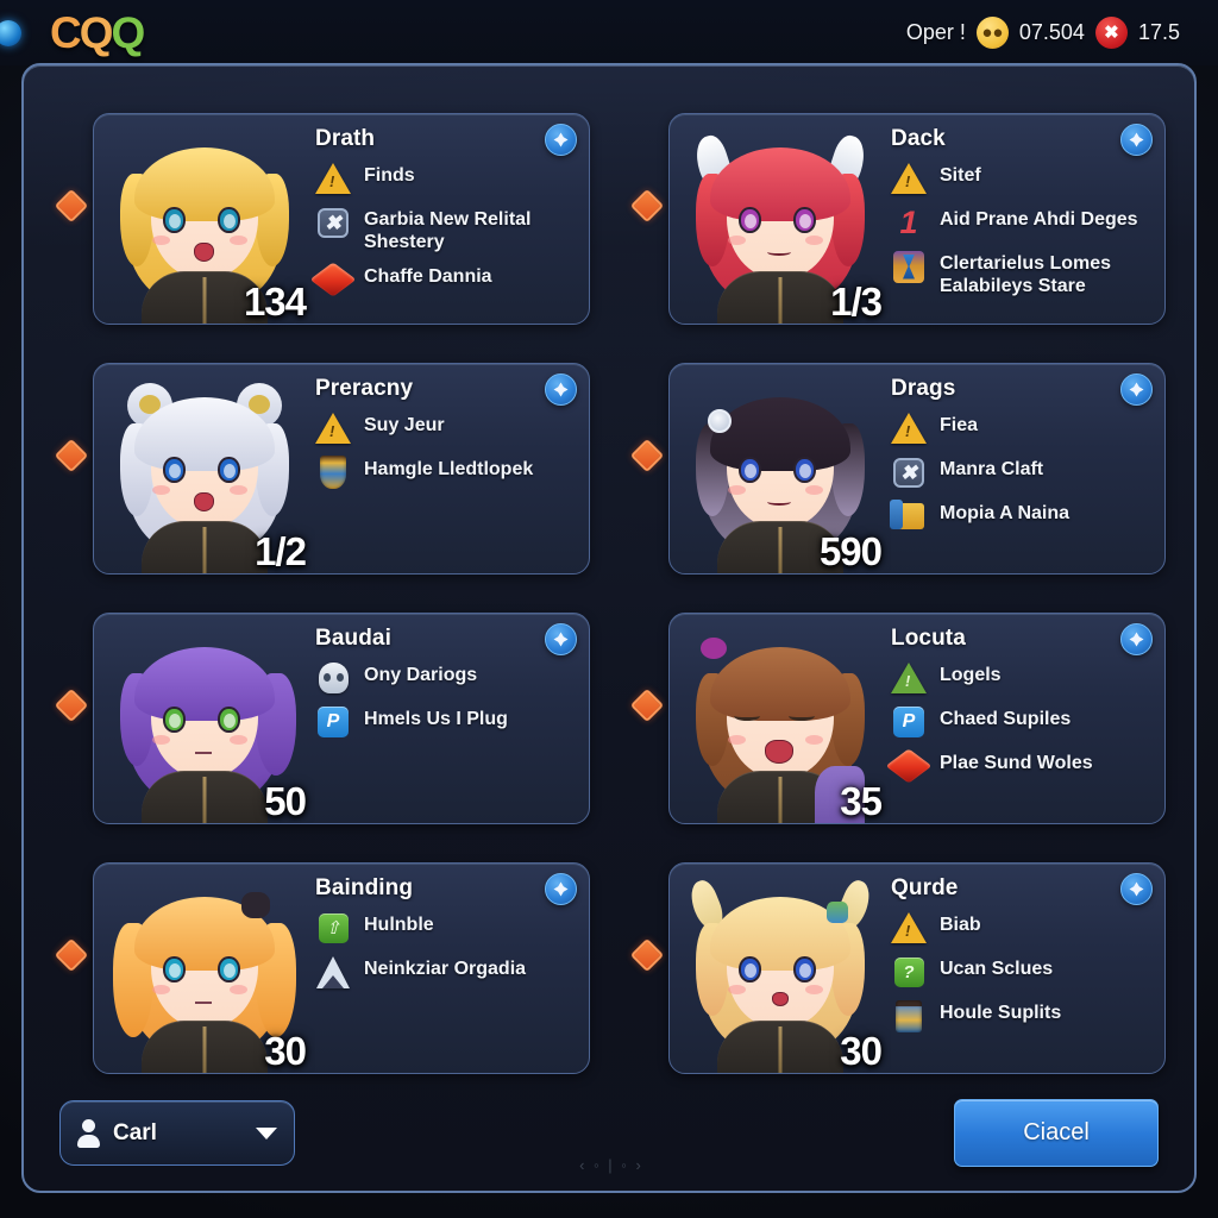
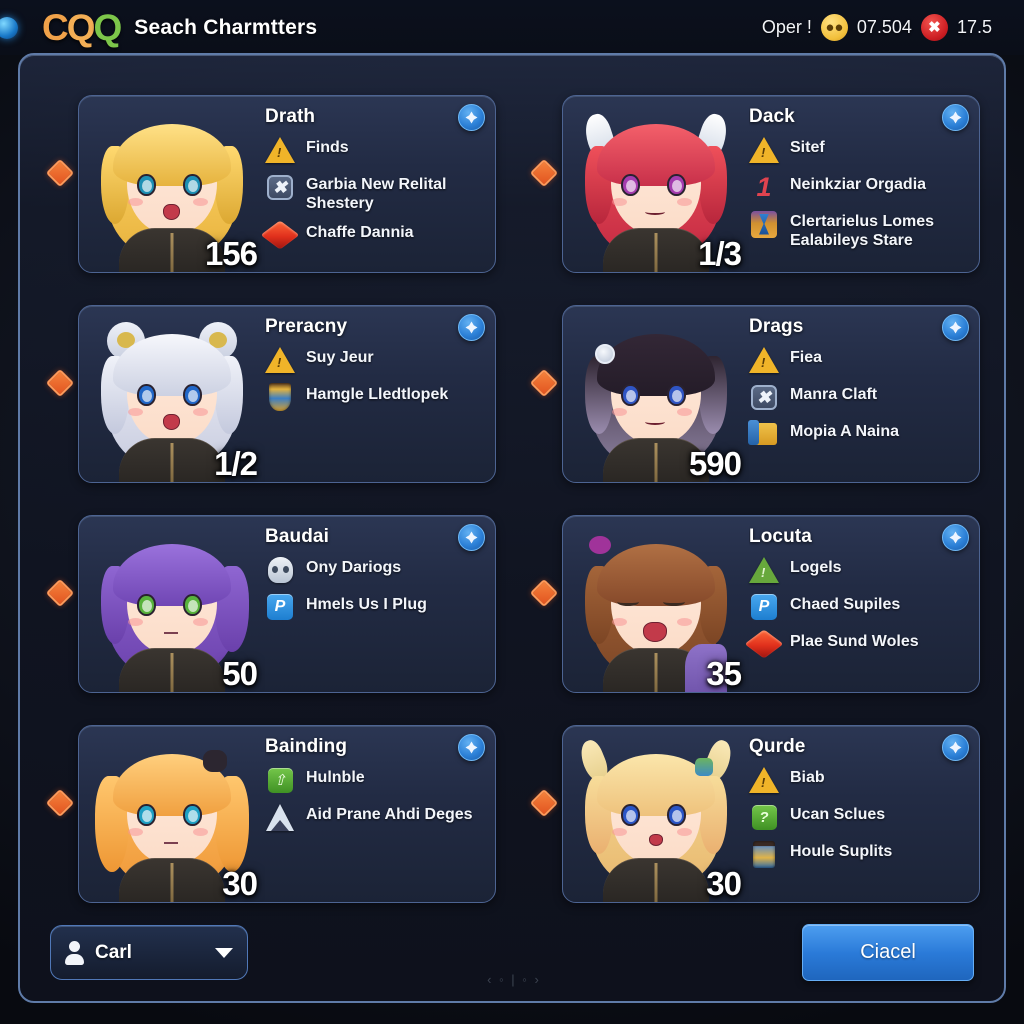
  CQQ
+ Seach Charmtters
  Oper !
  ●●
  07.504
  ✖
  17.5
- 134
+ 156
  Drath
  Finds
  ✖
  Garbia New Relital Shestery
  Chaffe Dannia
  1/3
  Dack
  Sitef
  1
- Aid Prane Ahdi Deges
+ Neinkziar Orgadia
  Clertarielus Lomes Ealabileys Stare
  1/2
  Preracny
  Suy Jeur
  Hamgle Lledtlopek
  590
  Drags
  Fiea
  ✖
  Manra Claft
  Mopia A Naina
  50
  Baudai
  Ony Dariogs
  P
  Hmels Us I Plug
  35
  Locuta
  Logels
  P
  Chaed Supiles
  Plae Sund Woles
  30
  Bainding
  ⇧
  Hulnble
- Neinkziar Orgadia
+ Aid Prane Ahdi Deges
  30
  Qurde
  Biab
  ?
  Ucan Sclues
  Houle Suplits
  Carl
  ‹ ◦ | ◦ ›
  Ciacel
